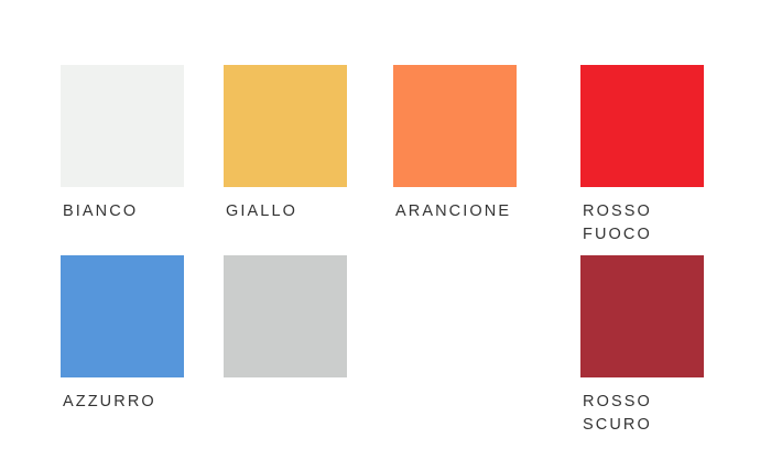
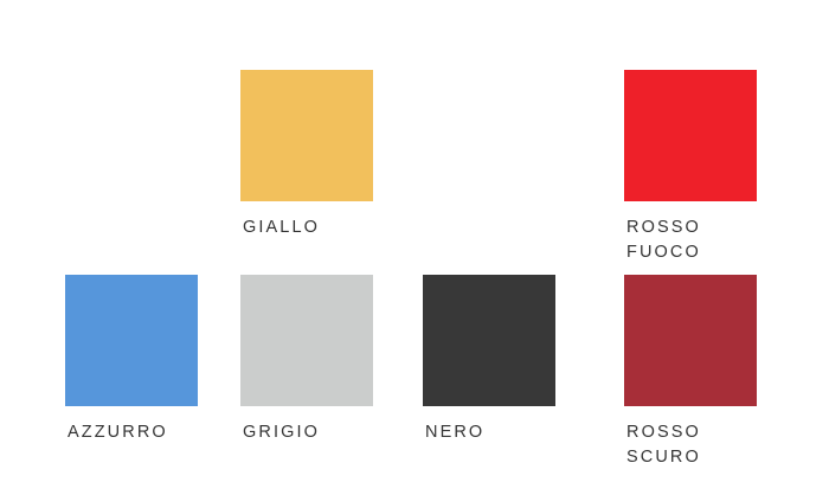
- BIANCO
  GIALLO
- ARANCIONE
  ROSSO
  FUOCO
  AZZURRO
+ GRIGIO
+ NERO
  ROSSO
  SCURO
